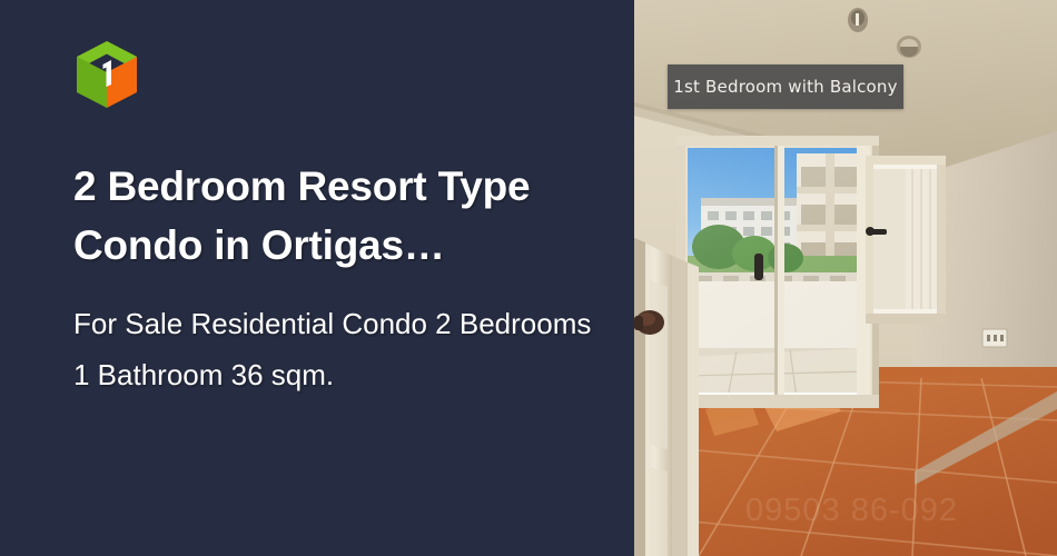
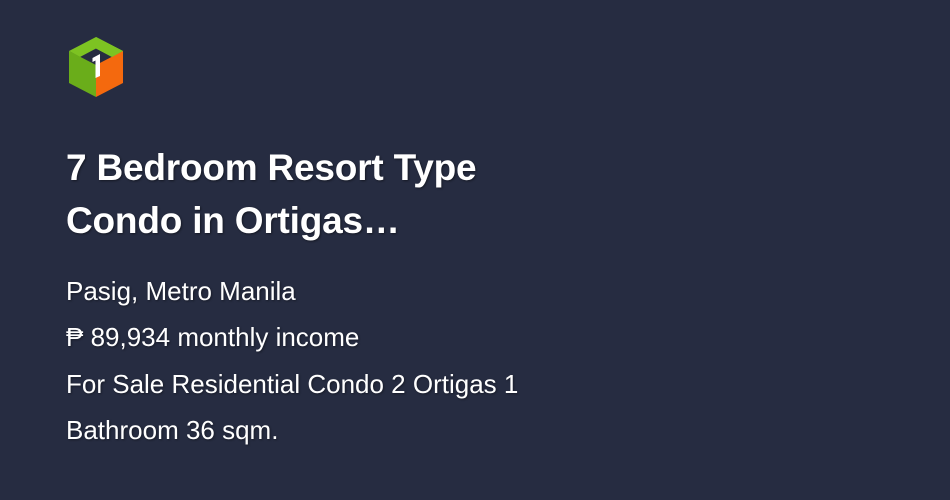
- 2 Bedroom Resort Type Condo in Ortigas…
+ 7 Bedroom Resort Type Condo in Ortigas…
+ Pasig, Metro Manila
+ ₱ 89,934 monthly income
- For Sale Residential Condo 2 Bedrooms 1 Bathroom 36 sqm.
+ For Sale Residential Condo 2 Ortigas 1 Bathroom 36 sqm.
- 1st Bedroom with Balcony
- 09503 86-092
